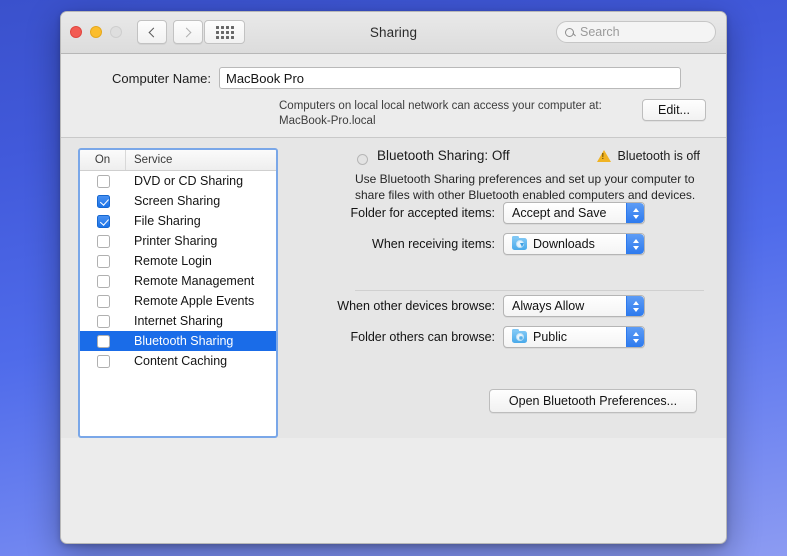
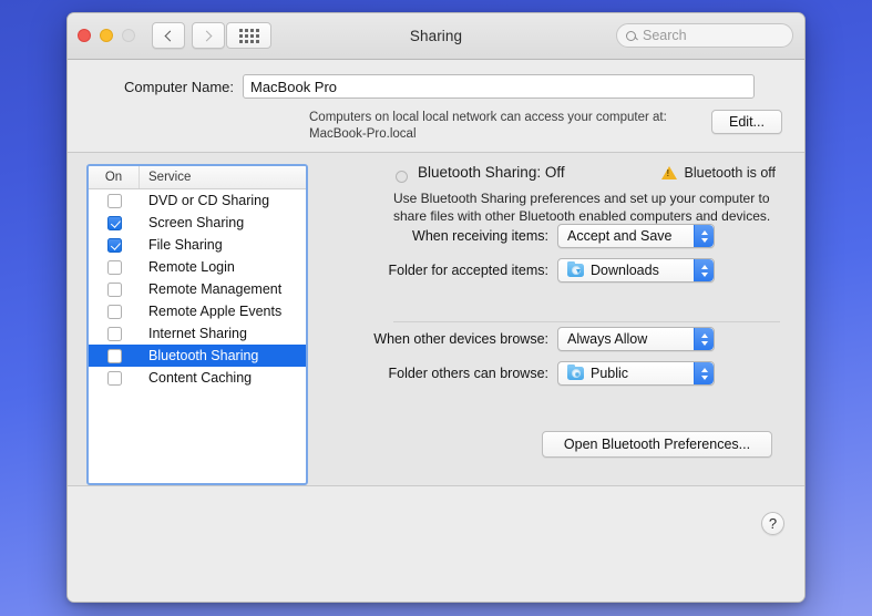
  Sharing
  Search
  Computer Name:
  MacBook Pro
  Computers on local local network can access your computer at:
  MacBook-Pro.local
  Edit...
  On
  Service
  DVD or CD Sharing
  Screen Sharing
  File Sharing
- Printer Sharing
  Remote Login
  Remote Management
  Remote Apple Events
  Internet Sharing
  Bluetooth Sharing
  Content Caching
  Bluetooth Sharing: Off
  Bluetooth is off
  Use Bluetooth Sharing preferences and set up your computer to share files with other Bluetooth enabled computers and devices.
- Folder for accepted items:
+ When receiving items:
  Accept and Save
- When receiving items:
+ Folder for accepted items:
  Downloads
  When other devices browse:
  Always Allow
  Folder others can browse:
  Public
  Open Bluetooth Preferences...
+ ?
